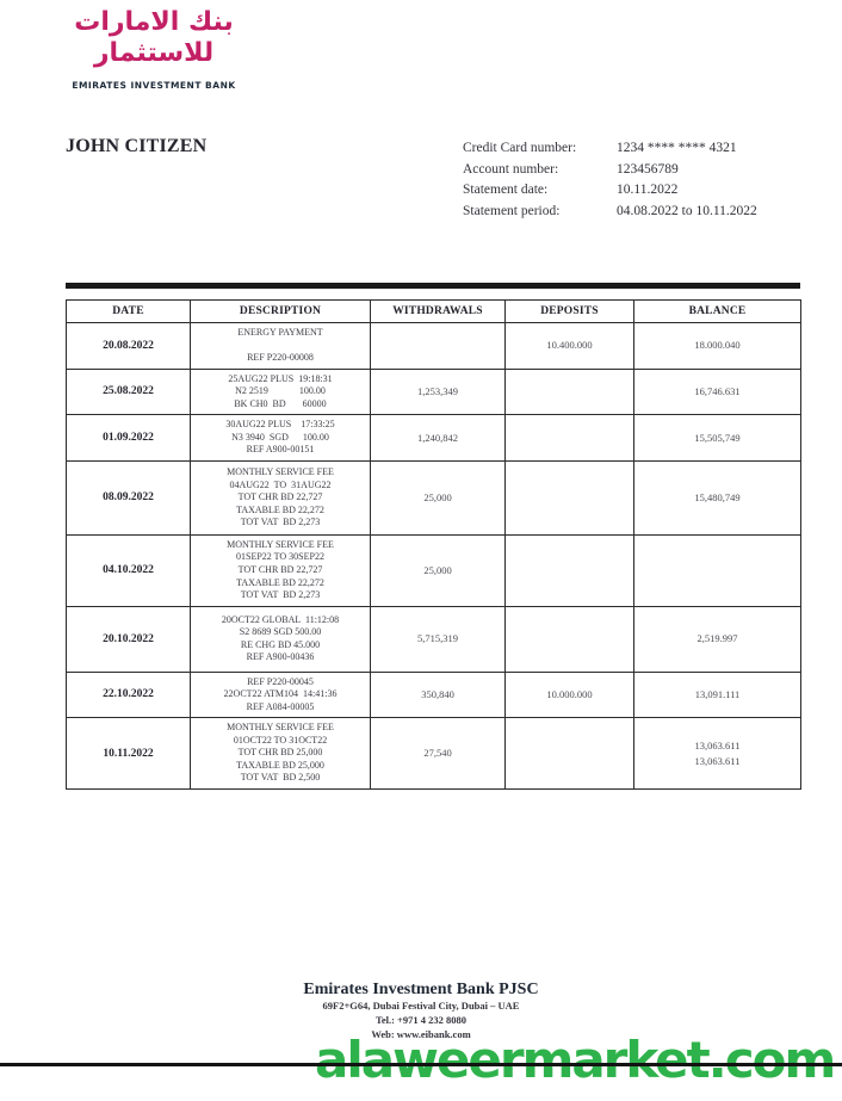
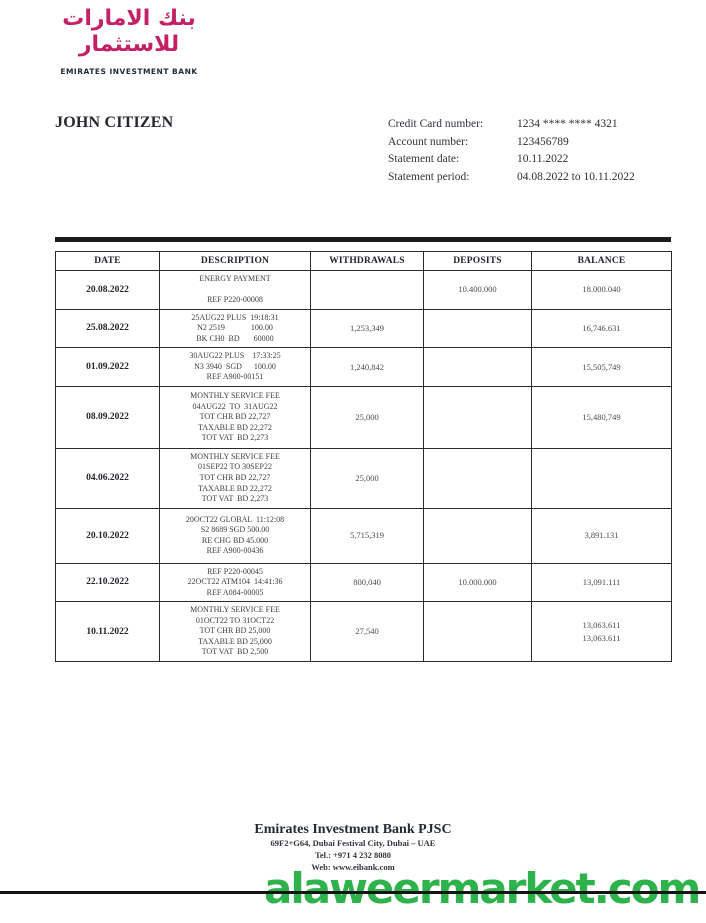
  بنك الامارات
  للاستثمار
  EMIRATES INVESTMENT BANK
  JOHN CITIZEN
  Credit Card number:
  1234 **** **** 4321
  Account number:
  123456789
  Statement date:
  10.11.2022
  Statement period:
  04.08.2022 to 10.11.2022
  DATE	DESCRIPTION	WITHDRAWALS	DEPOSITS	BALANCE
  20.08.2022	ENERGY PAYMENT REF P220-00008		10.400.000	18.000.040
  25.08.2022	25AUG22 PLUS 19:18:31 N2 2519 100.00 BK CH0 BD 60000	1,253,349		16,746.631
  01.09.2022	30AUG22 PLUS 17:33:25 N3 3940 SGD 100.00 REF A900-00151	1,240,842		15,505,749
  08.09.2022	MONTHLY SERVICE FEE 04AUG22 TO 31AUG22 TOT CHR BD 22,727 TAXABLE BD 22,272 TOT VAT BD 2,273	25,000		15,480,749
- 04.10.2022	MONTHLY SERVICE FEE 01SEP22 TO 30SEP22 TOT CHR BD 22,727 TAXABLE BD 22,272 TOT VAT BD 2,273	25,000
+ 04.06.2022	MONTHLY SERVICE FEE 01SEP22 TO 30SEP22 TOT CHR BD 22,727 TAXABLE BD 22,272 TOT VAT BD 2,273	25,000
- 20.10.2022	20OCT22 GLOBAL 11:12:08 S2 8689 SGD 500.00 RE CHG BD 45.000 REF A900-00436	5,715,319		2,519.997
+ 20.10.2022	20OCT22 GLOBAL 11:12:08 S2 8689 SGD 500.00 RE CHG BD 45.000 REF A900-00436	5,715,319		3,891.131
- 22.10.2022	REF P220-00045 22OCT22 ATM104 14:41:36 REF A084-00005	350,840	10.000.000	13,091.111
+ 22.10.2022	REF P220-00045 22OCT22 ATM104 14:41:36 REF A084-00005	800,040	10.000.000	13,091.111
  10.11.2022	MONTHLY SERVICE FEE 01OCT22 TO 31OCT22 TOT CHR BD 25,000 TAXABLE BD 25,000 TOT VAT BD 2,500	27,540		13,063.611 13,063.611
  Emirates Investment Bank PJSC
  69F2+G64, Dubai Festival City, Dubai – UAE
  Tel.: +971 4 232 8080
  Web: www.eibank.com
  alaweermarket.com
